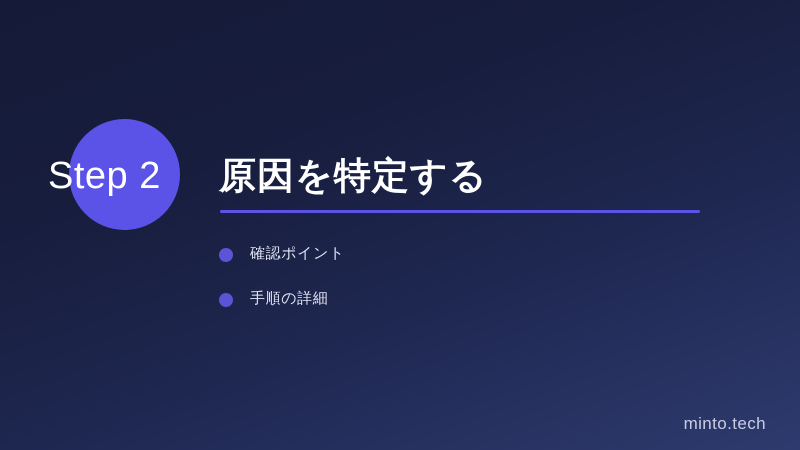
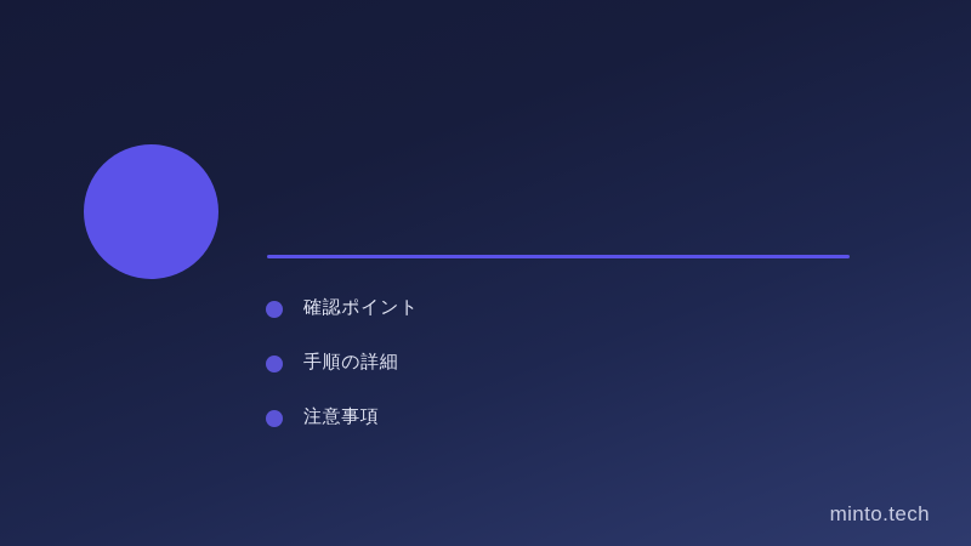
- Step 2
- 原因を特定する
  確認ポイント
  手順の詳細
+ 注意事項
  minto.tech
